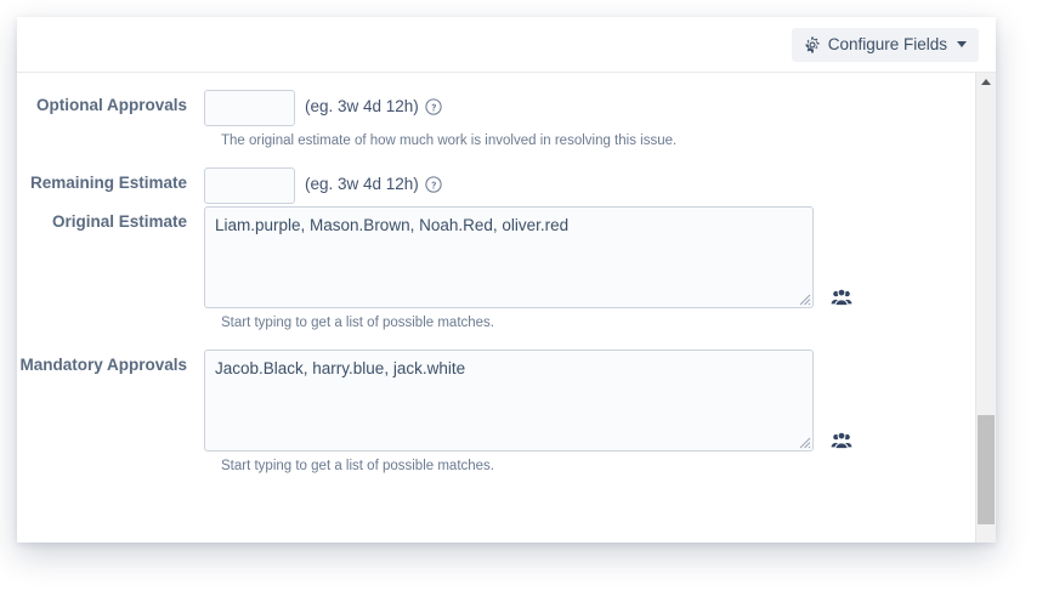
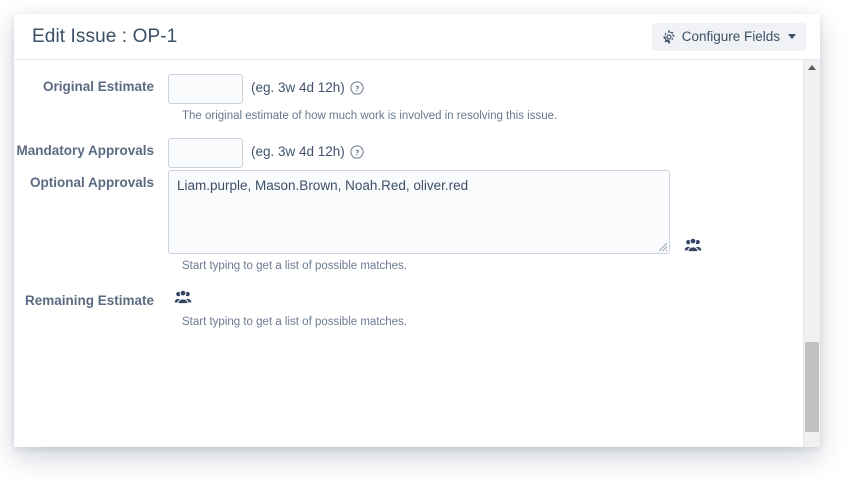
+ Edit Issue : OP-1
  Configure Fields
- Optional Approvals
+ Original Estimate
  (eg. 3w 4d 12h)
  The original estimate of how much work is involved in resolving this issue.
- Remaining Estimate
+ Mandatory Approvals
  (eg. 3w 4d 12h)
- Original Estimate
+ Optional Approvals
  Liam.purple, Mason.Brown, Noah.Red, oliver.red
  Start typing to get a list of possible matches.
- Mandatory Approvals
+ Remaining Estimate
- Jacob.Black, harry.blue, jack.white
  Start typing to get a list of possible matches.
